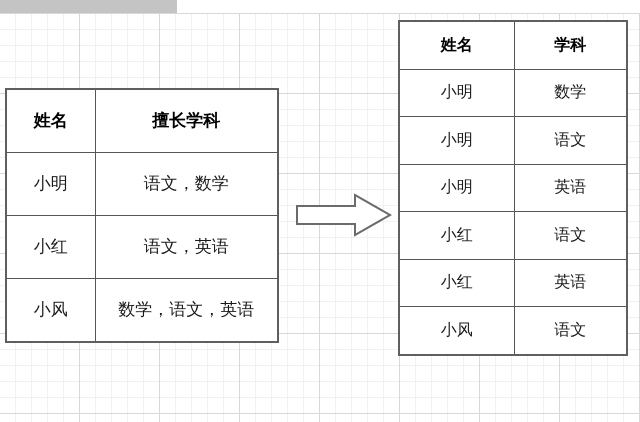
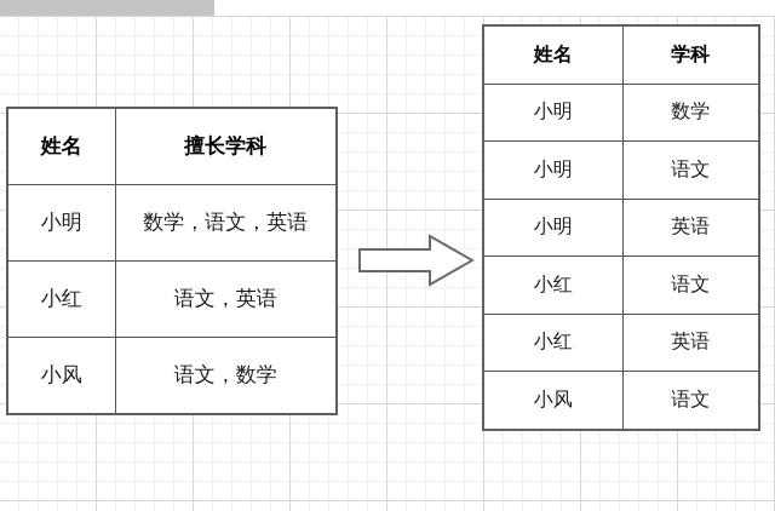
  姓名	擅长学科
- 小明	语文，数学
+ 小明	数学，语文，英语
  小红	语文，英语
- 小风	数学，语文，英语
+ 小风	语文，数学
  姓名	学科
  小明	数学
  小明	语文
  小明	英语
  小红	语文
  小红	英语
  小风	语文
